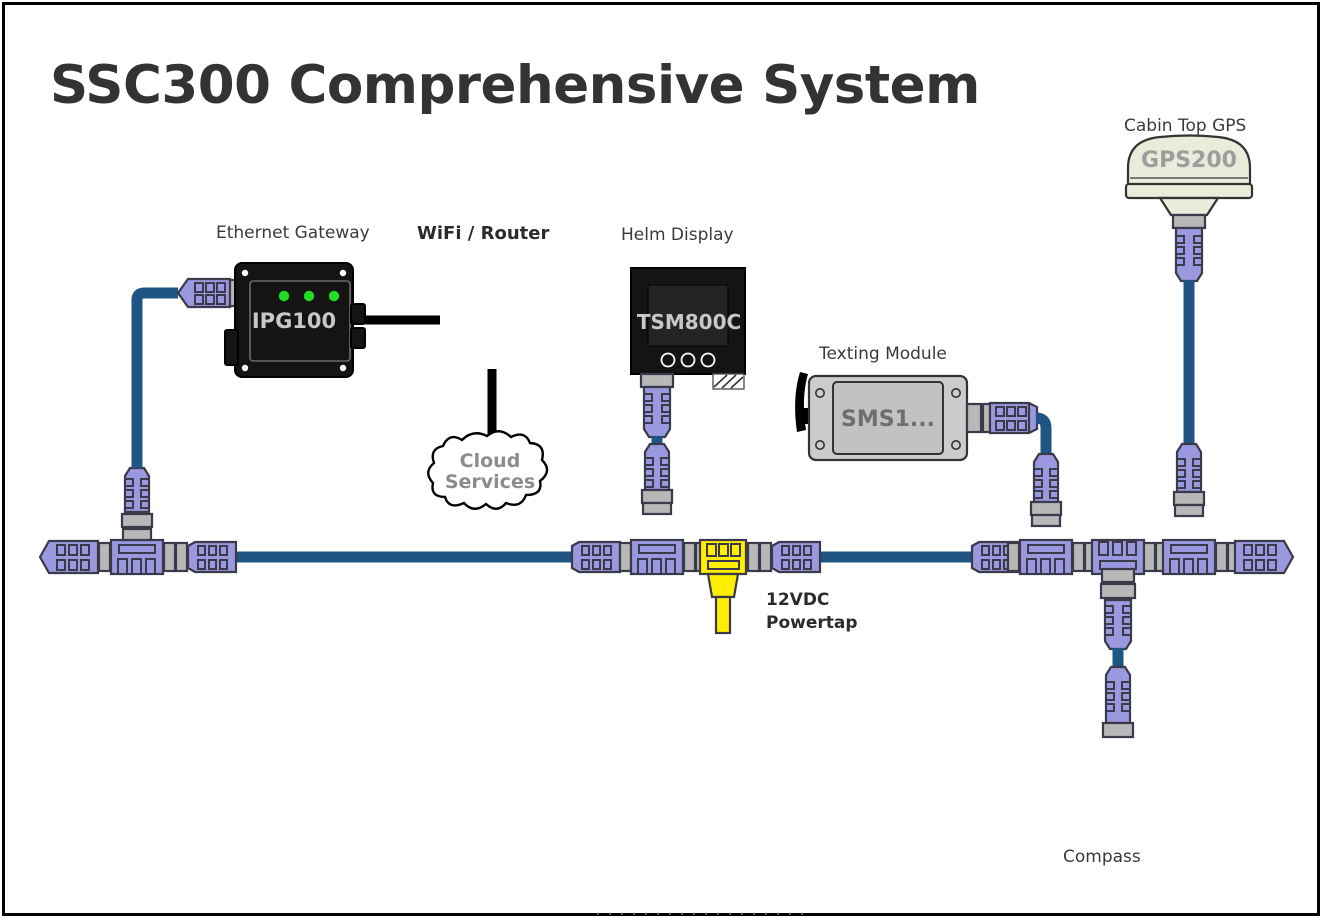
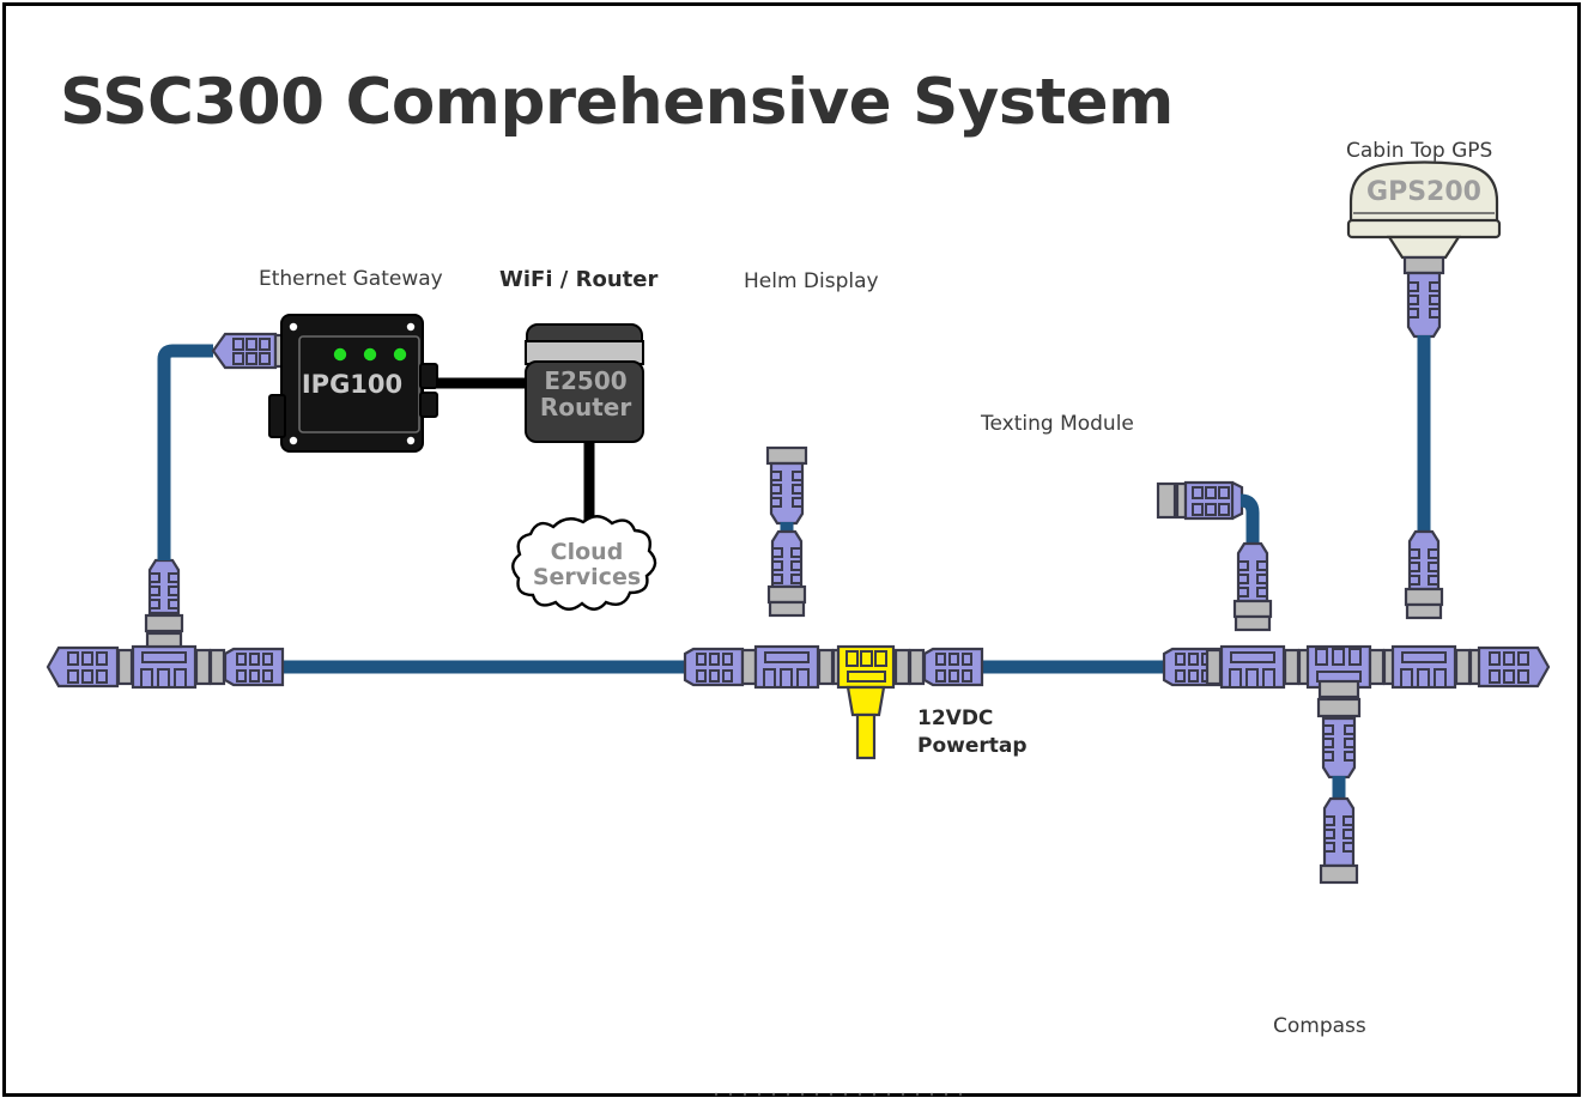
  SSC300 Comprehensive System
  Ethernet Gateway
  WiFi / Router
  Helm Display
  Texting Module
  Cabin Top GPS
  Compass
  12VDC
  Powertap
  IPG100
+ E2500
+ Router
  Cloud
  Services
- TSM800C
- SMS1...
  GPS200
